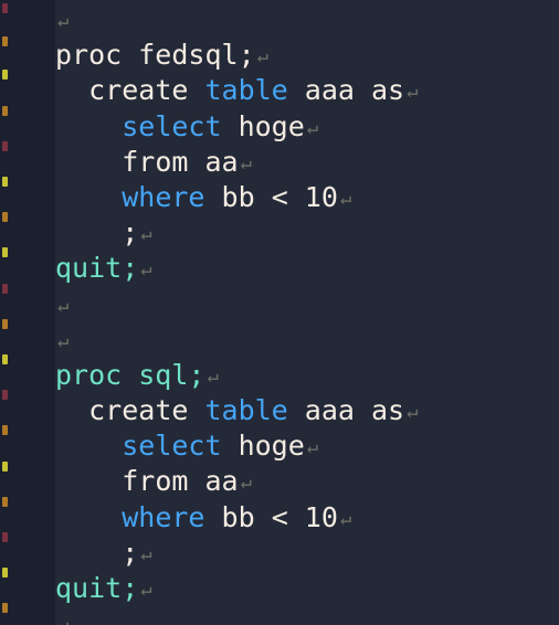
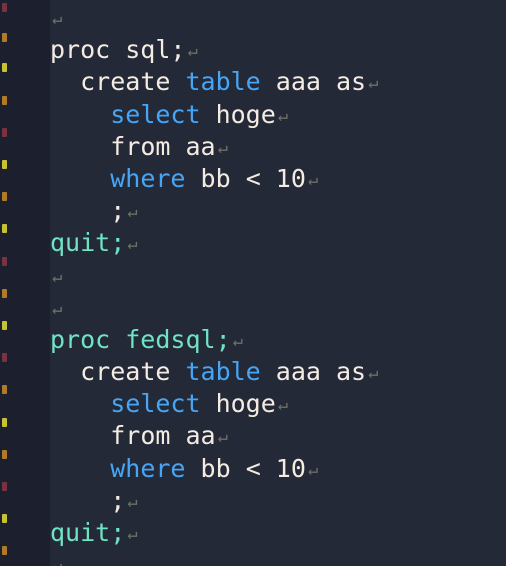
  ↵
- proc fedsql;↵
+ proc sql;↵
  create table aaa as↵
  select hoge↵
  from aa↵
  where bb < 10↵
  ;↵
  quit;↵
  ↵
  ↵
- proc sql;↵
+ proc fedsql;↵
  create table aaa as↵
  select hoge↵
  from aa↵
  where bb < 10↵
  ;↵
  quit;↵
